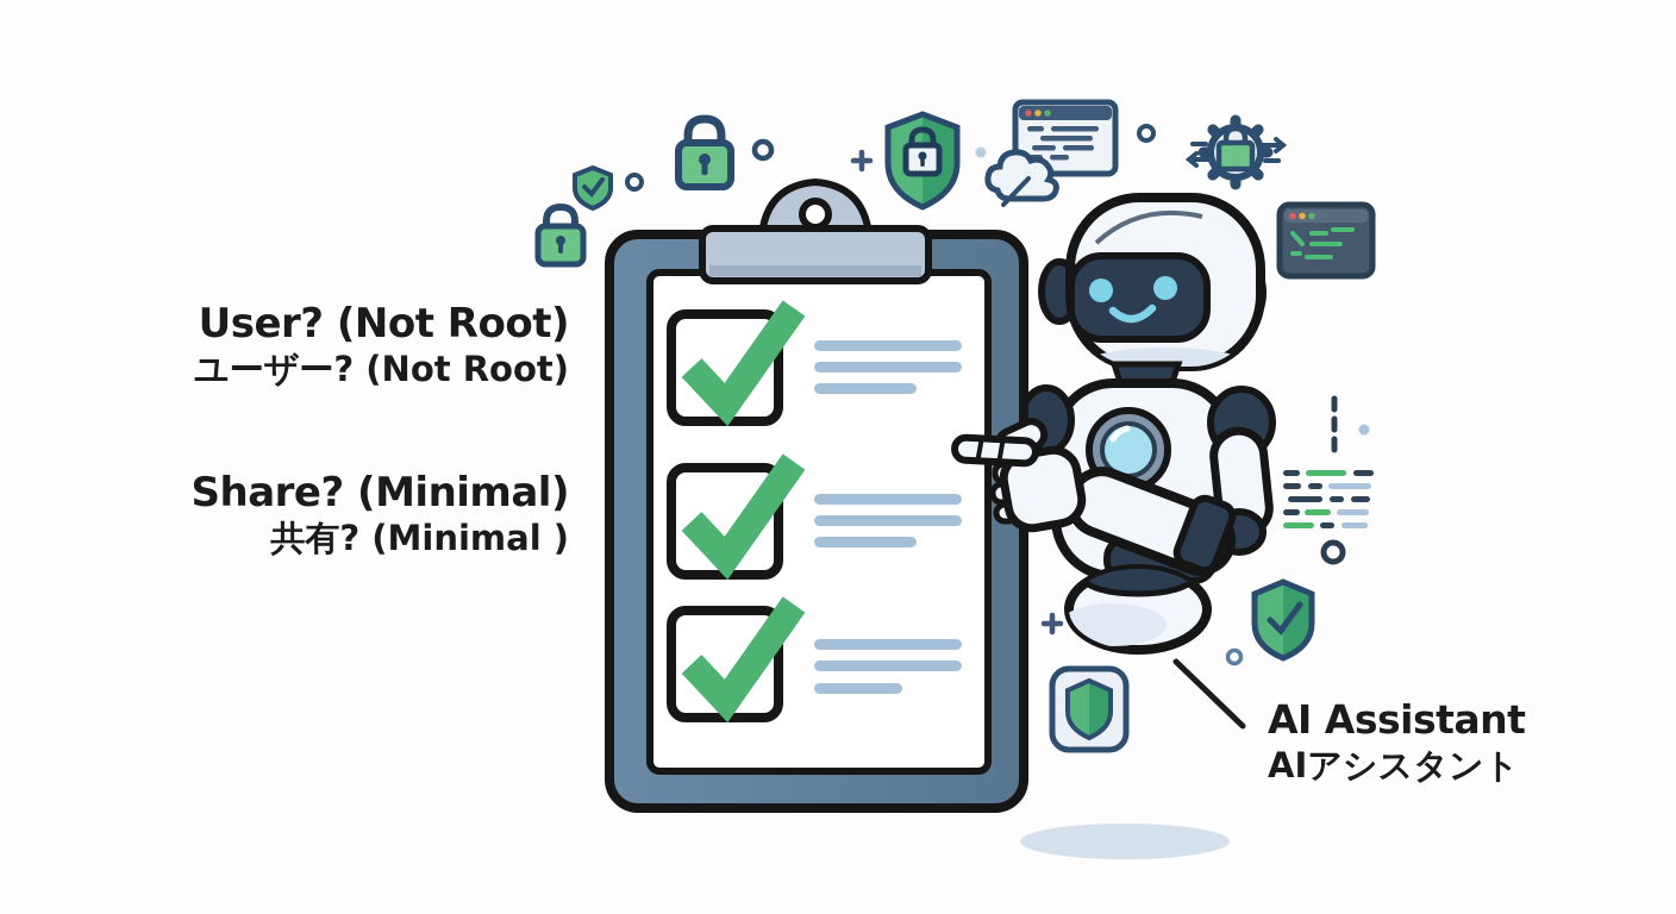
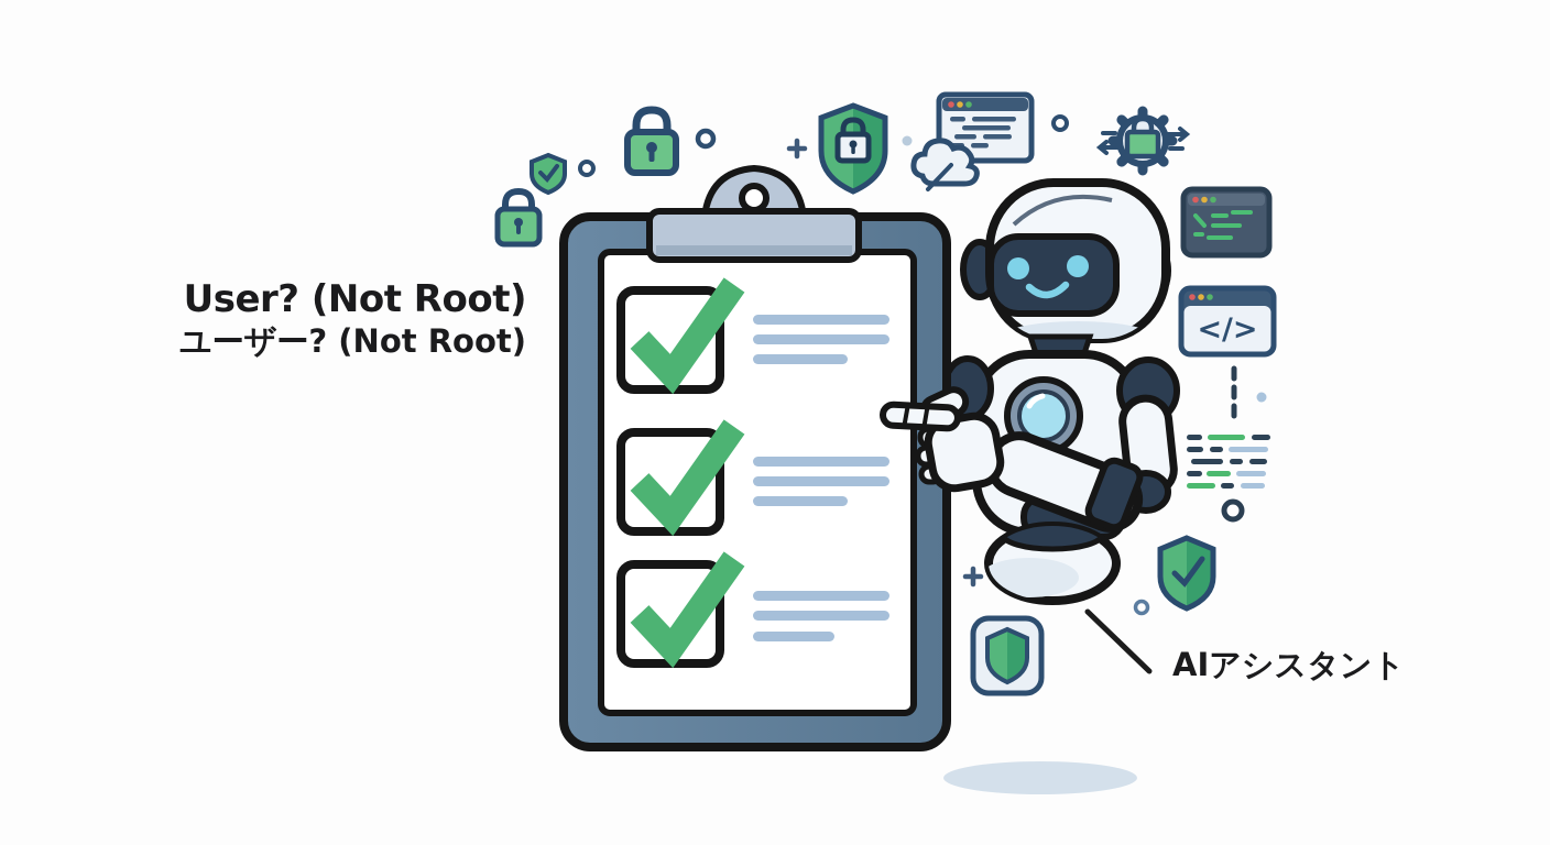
+ </>
  User? (Not Root)
  ユーザー? (Not Root)
- Share? (Minimal)
- 共有? (Minimal )
- AI Assistant
  AIアシスタント
